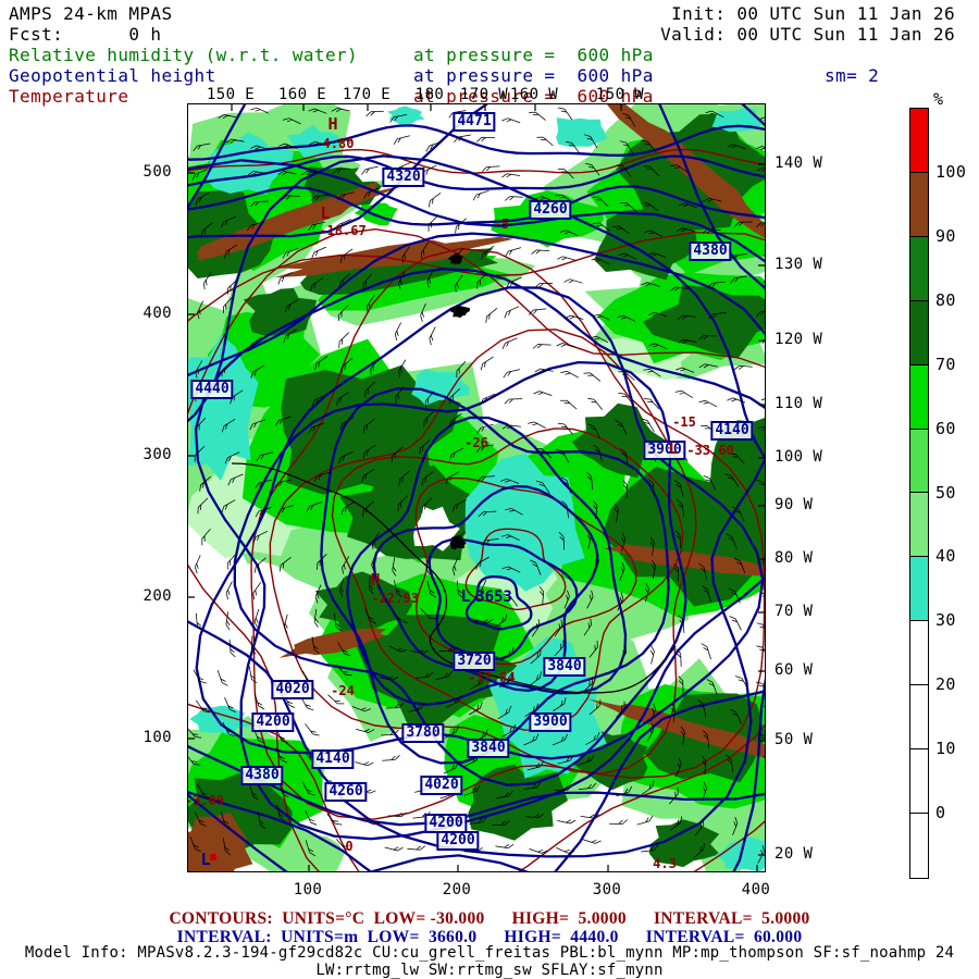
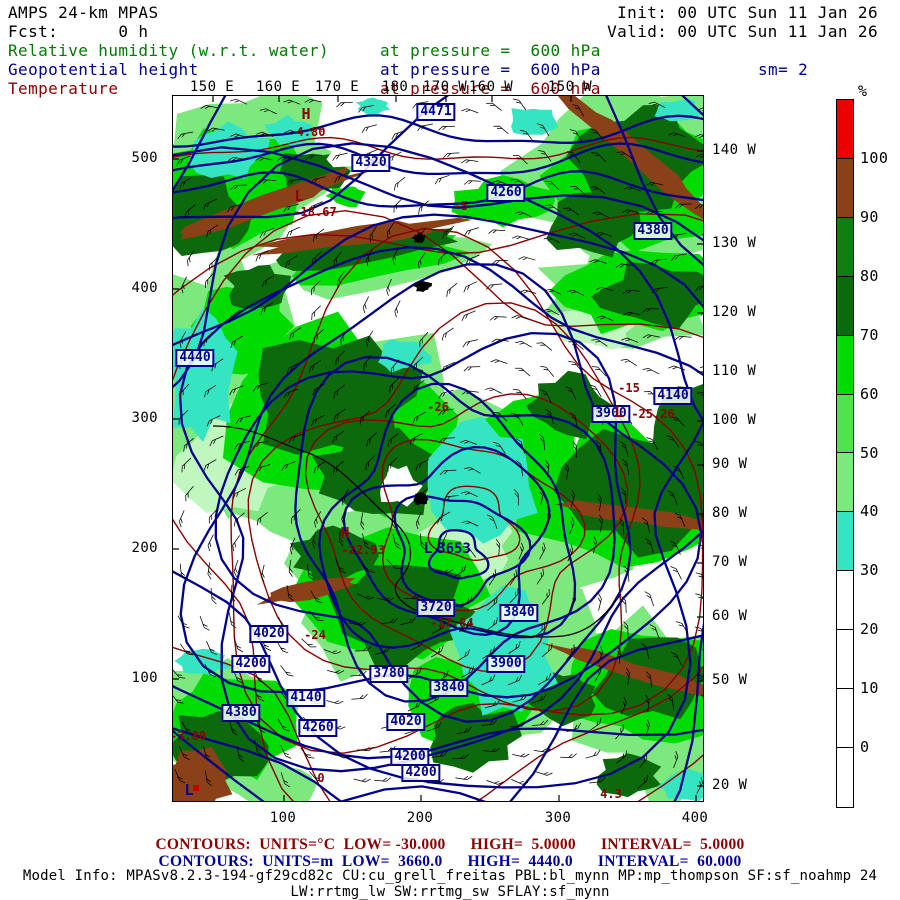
  AMPS 24-km MPAS
  Fcst: 0 h
  Init: 00 UTC Sun 11 Jan 26
  Valid: 00 UTC Sun 11 Jan 26
  Relative humidity (w.r.t. water)
  at pressure = 600 hPa
  Geopotential height
  at pressure = 600 hPa
  sm= 2
  Temperature
  at pressure = 600 hPa
  4471
  4320
  4260
  4380
  4440
  4140
  3900
  3653
  3720
  3840
  4020
  4200
  3900
  3780
  3840
  4140
  4380
  4020
  4260
  4200
  4200
  H
  4.80
  -5
  L
  -18.67
  -26
  -15
  L
- -33.60
+ -25.26
  H
  -22.93
  -17.84
  -24
- -3.09
+ -3.80
  0
  4.3
  L
  L
  150 E
  160 E
  170 E
  180
  170 W
  160 W
  150 W
  100
  200
  300
  400
  500
  400
  300
  200
  100
  140 W
  130 W
  120 W
  110 W
  100 W
  90 W
  80 W
  70 W
  60 W
  50 W
  20 W
  %
  100
  90
  80
  70
  60
  50
  40
  30
  20
  10
  0
  CONTOURS: UNITS=°C LOW= -30.000 HIGH= 5.0000 INTERVAL= 5.0000
- INTERVAL: UNITS=m LOW= 3660.0 HIGH= 4440.0 INTERVAL= 60.000
+ CONTOURS: UNITS=m LOW= 3660.0 HIGH= 4440.0 INTERVAL= 60.000
  Model Info: MPASv8.2.3-194-gf29cd82c CU:cu_grell_freitas PBL:bl_mynn MP:mp_thompson SF:sf_noahmp 24
  LW:rrtmg_lw SW:rrtmg_sw SFLAY:sf_mynn
